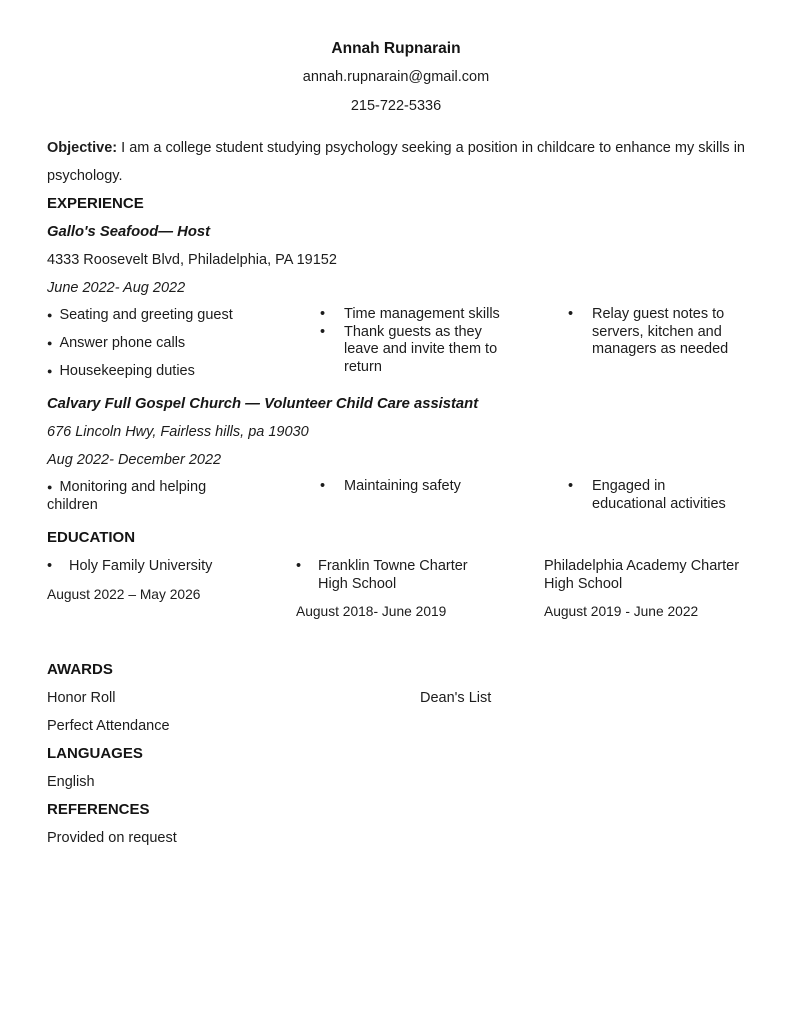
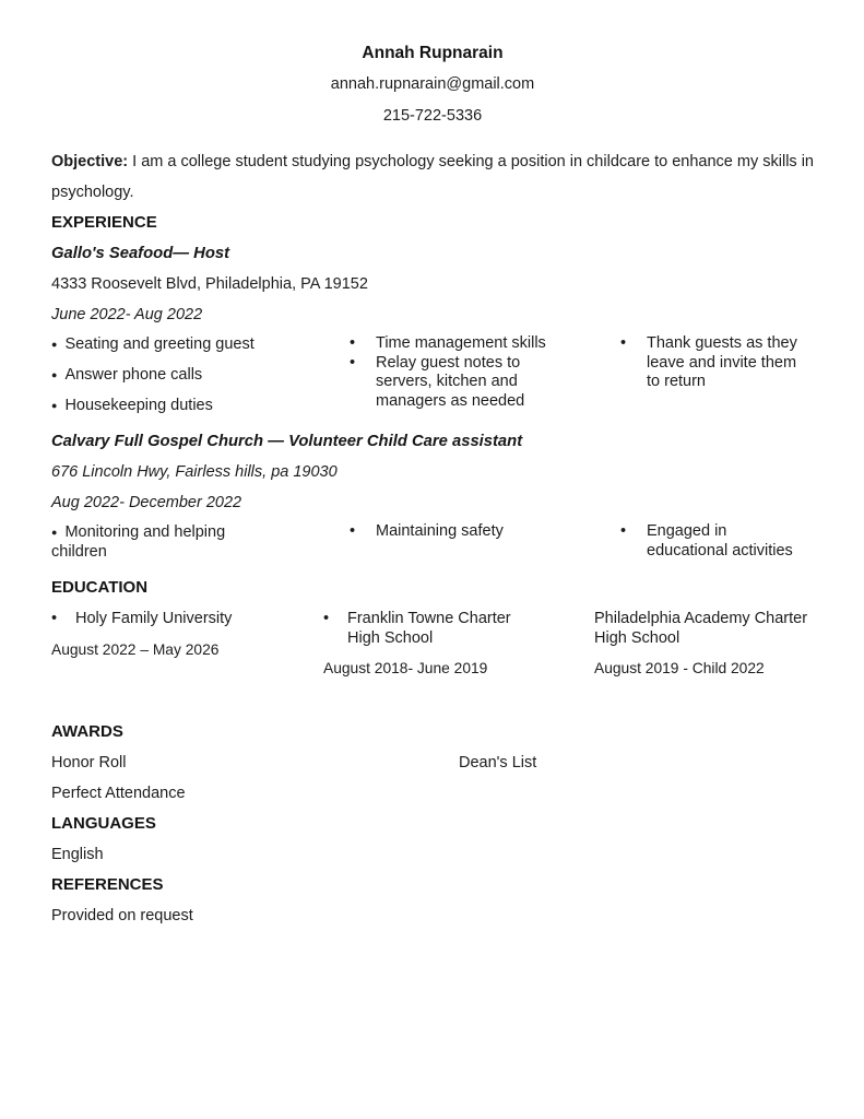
  Annah Rupnarain
  annah.rupnarain@gmail.com
  215-722-5336
  Objective: I am a college student studying psychology seeking a position in childcare to enhance my skills in psychology.
  EXPERIENCE
  Gallo's Seafood— Host
  4333 Roosevelt Blvd, Philadelphia, PA 19152
  June 2022- Aug 2022
  ● Seating and greeting guest
  ● Answer phone calls
  ● Housekeeping duties
  •
  Time management skills
  •
- Thank guests as they leave and invite them to return
+ Relay guest notes to servers, kitchen and managers as needed
  •
- Relay guest notes to servers, kitchen and managers as needed
+ Thank guests as they leave and invite them to return
  Calvary Full Gospel Church — Volunteer Child Care assistant
  676 Lincoln Hwy, Fairless hills, pa 19030
  Aug 2022- December 2022
  ● Monitoring and helping children
  •
  Maintaining safety
  •
  Engaged in educational activities
  EDUCATION
  •
  Holy Family University
  August 2022 – May 2026
  •
  Franklin Towne Charter High School
  August 2018- June 2019
  Philadelphia Academy Charter High School
- August 2019 - June 2022
+ August 2019 - Child 2022
  AWARDS
  Honor Roll
  Dean's List
  Perfect Attendance
  LANGUAGES
  English
  REFERENCES
  Provided on request
